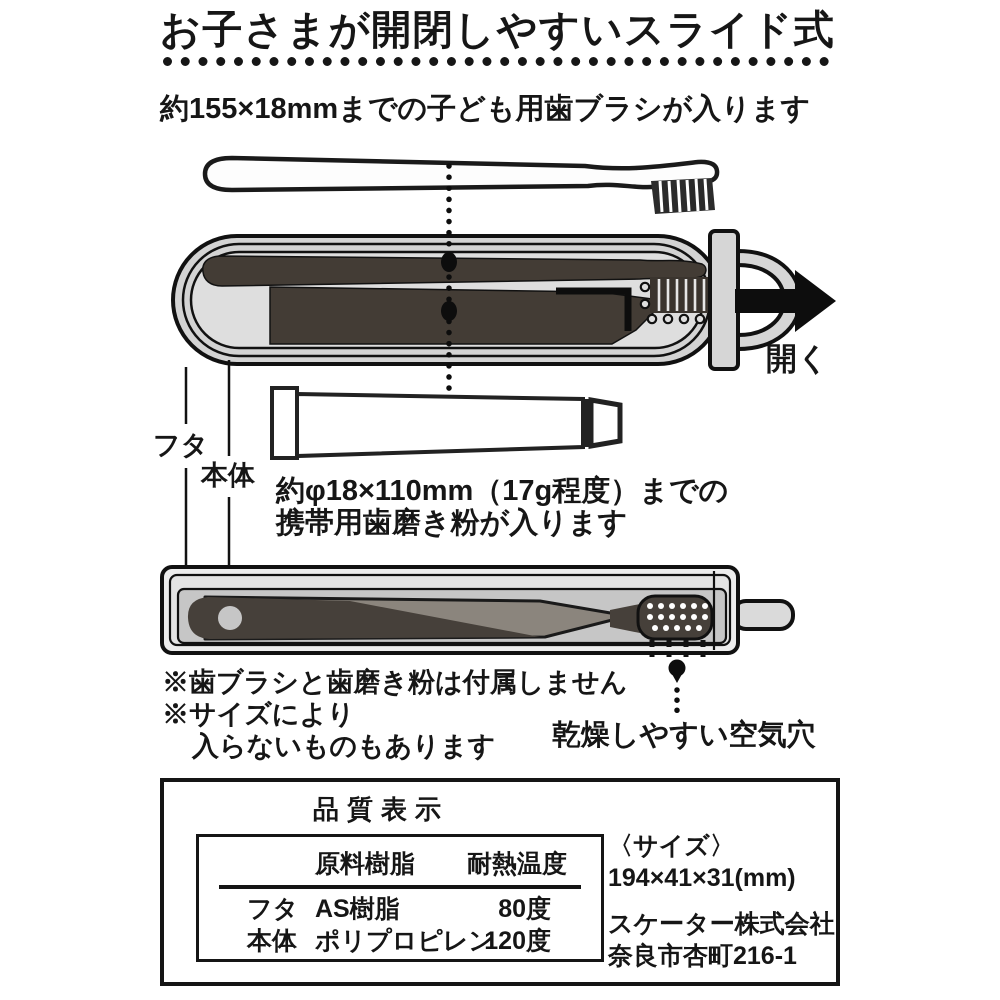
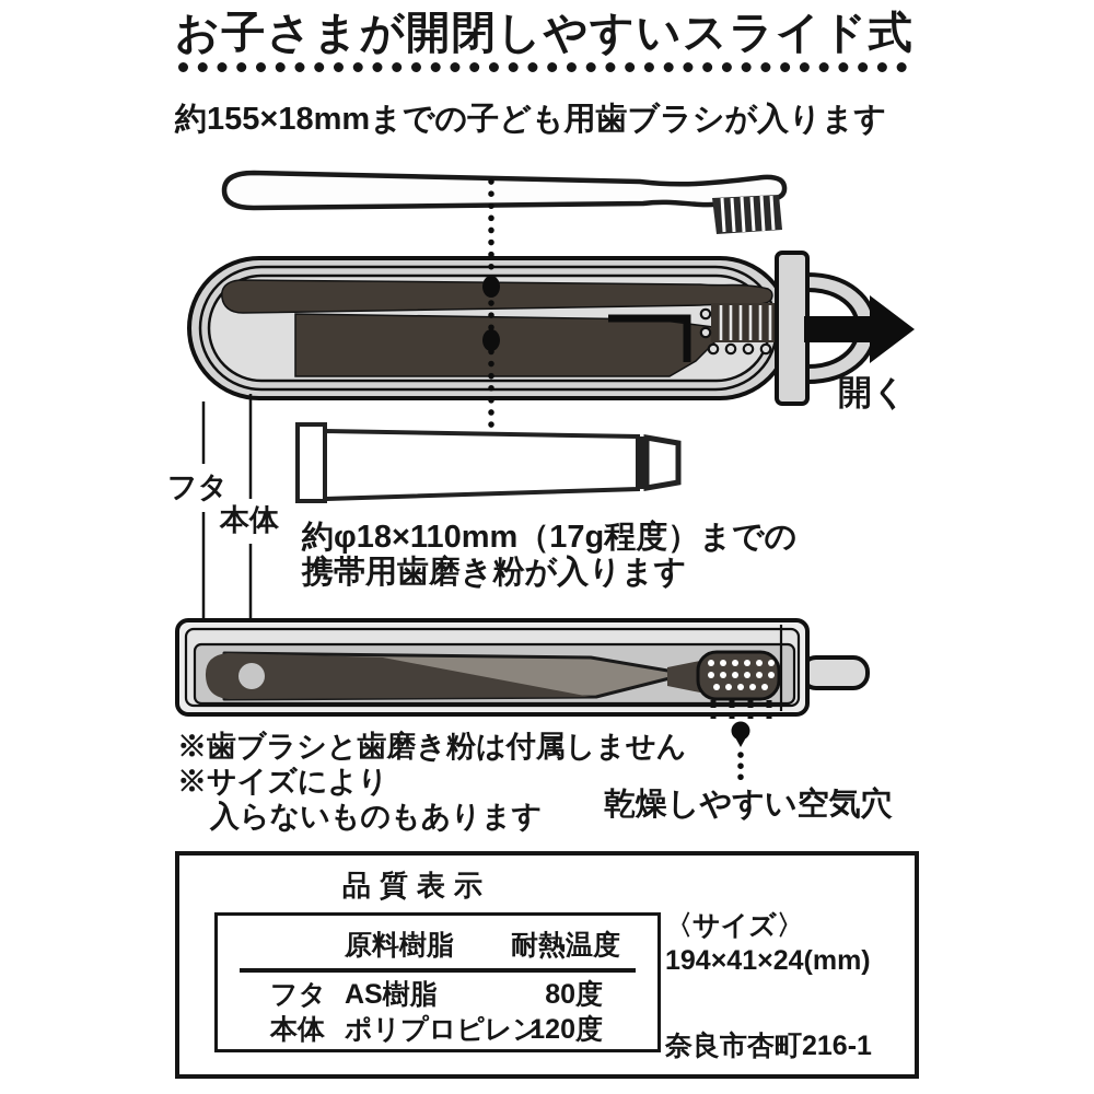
  お子さまが開閉しやすいスライド式
  約155×18mmまでの子ども用歯ブラシが入ります
  開く
  フタ
  本体
  約φ18×110mm（17g程度）までの
  携帯用歯磨き粉が入ります
  ※歯ブラシと歯磨き粉は付属しません
  ※サイズにより
  入らないものもあります
  乾燥しやすい空気穴
  品質表示
  原料樹脂
  耐熱温度
  フタ
  AS樹脂
  80度
  本体
  ポリプロピレン
  120度
  〈サイズ〉
- 194×41×31(mm)
+ 194×41×24(mm)
- スケーター株式会社
  奈良市杏町216-1
